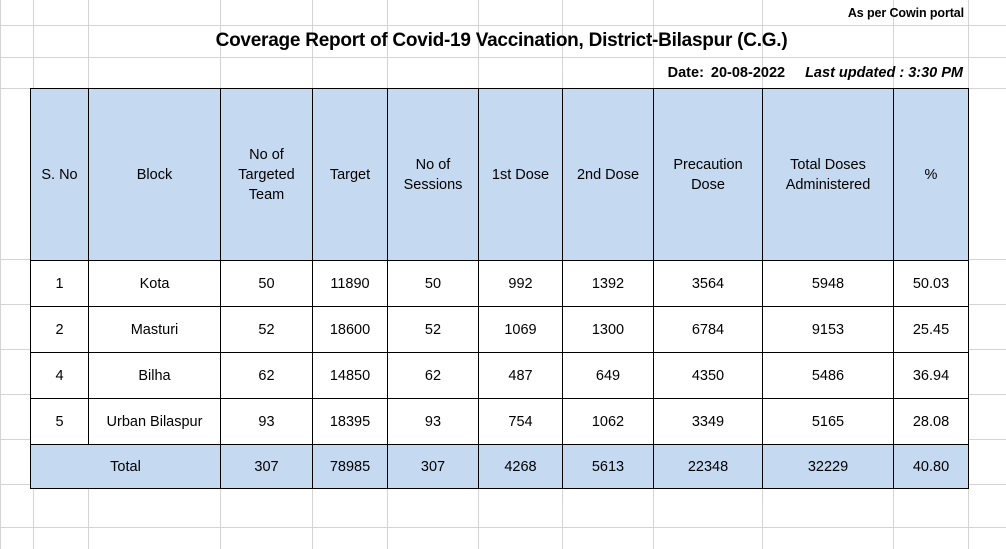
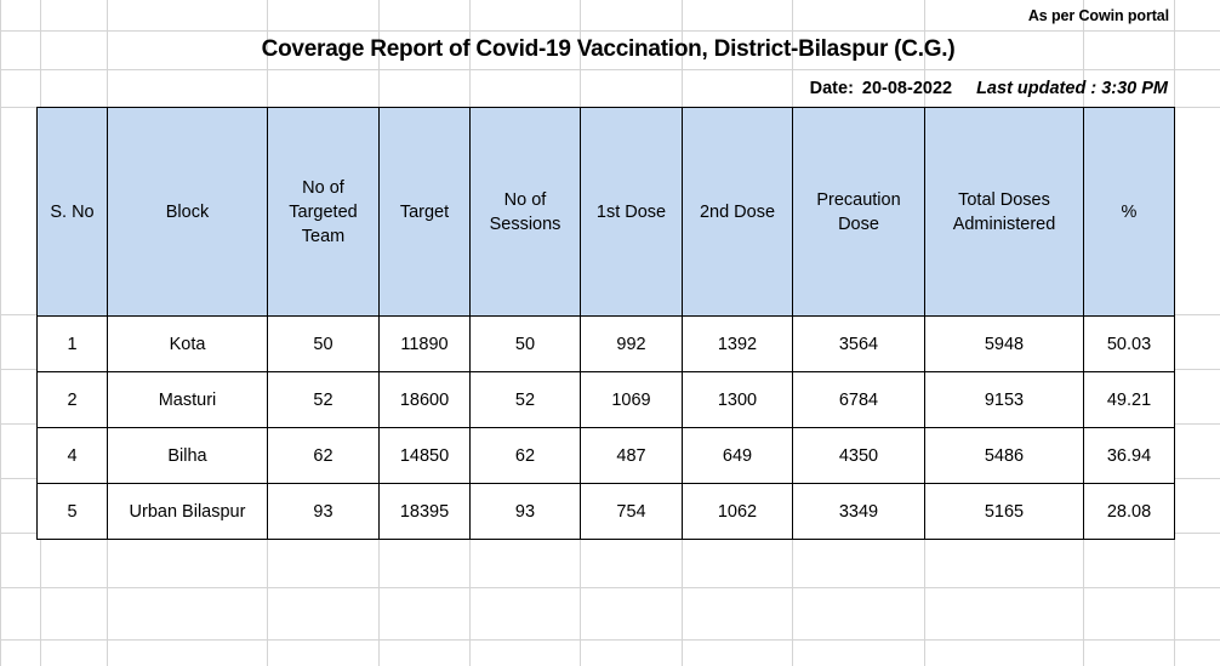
  As per Cowin portal
  Coverage Report of Covid-19 Vaccination, District-Bilaspur (C.G.)
  Date:
  20-08-2022
  Last updated : 3:30 PM
  S. No	Block	No of Targeted Team	Target	No of Sessions	1st Dose	2nd Dose	Precaution Dose	Total Doses Administered	%
  1	Kota	50	11890	50	992	1392	3564	5948	50.03
- 2	Masturi	52	18600	52	1069	1300	6784	9153	25.45
+ 2	Masturi	52	18600	52	1069	1300	6784	9153	49.21
  4	Bilha	62	14850	62	487	649	4350	5486	36.94
  5	Urban Bilaspur	93	18395	93	754	1062	3349	5165	28.08
- Total	307	78985	307	4268	5613	22348	32229	40.80
